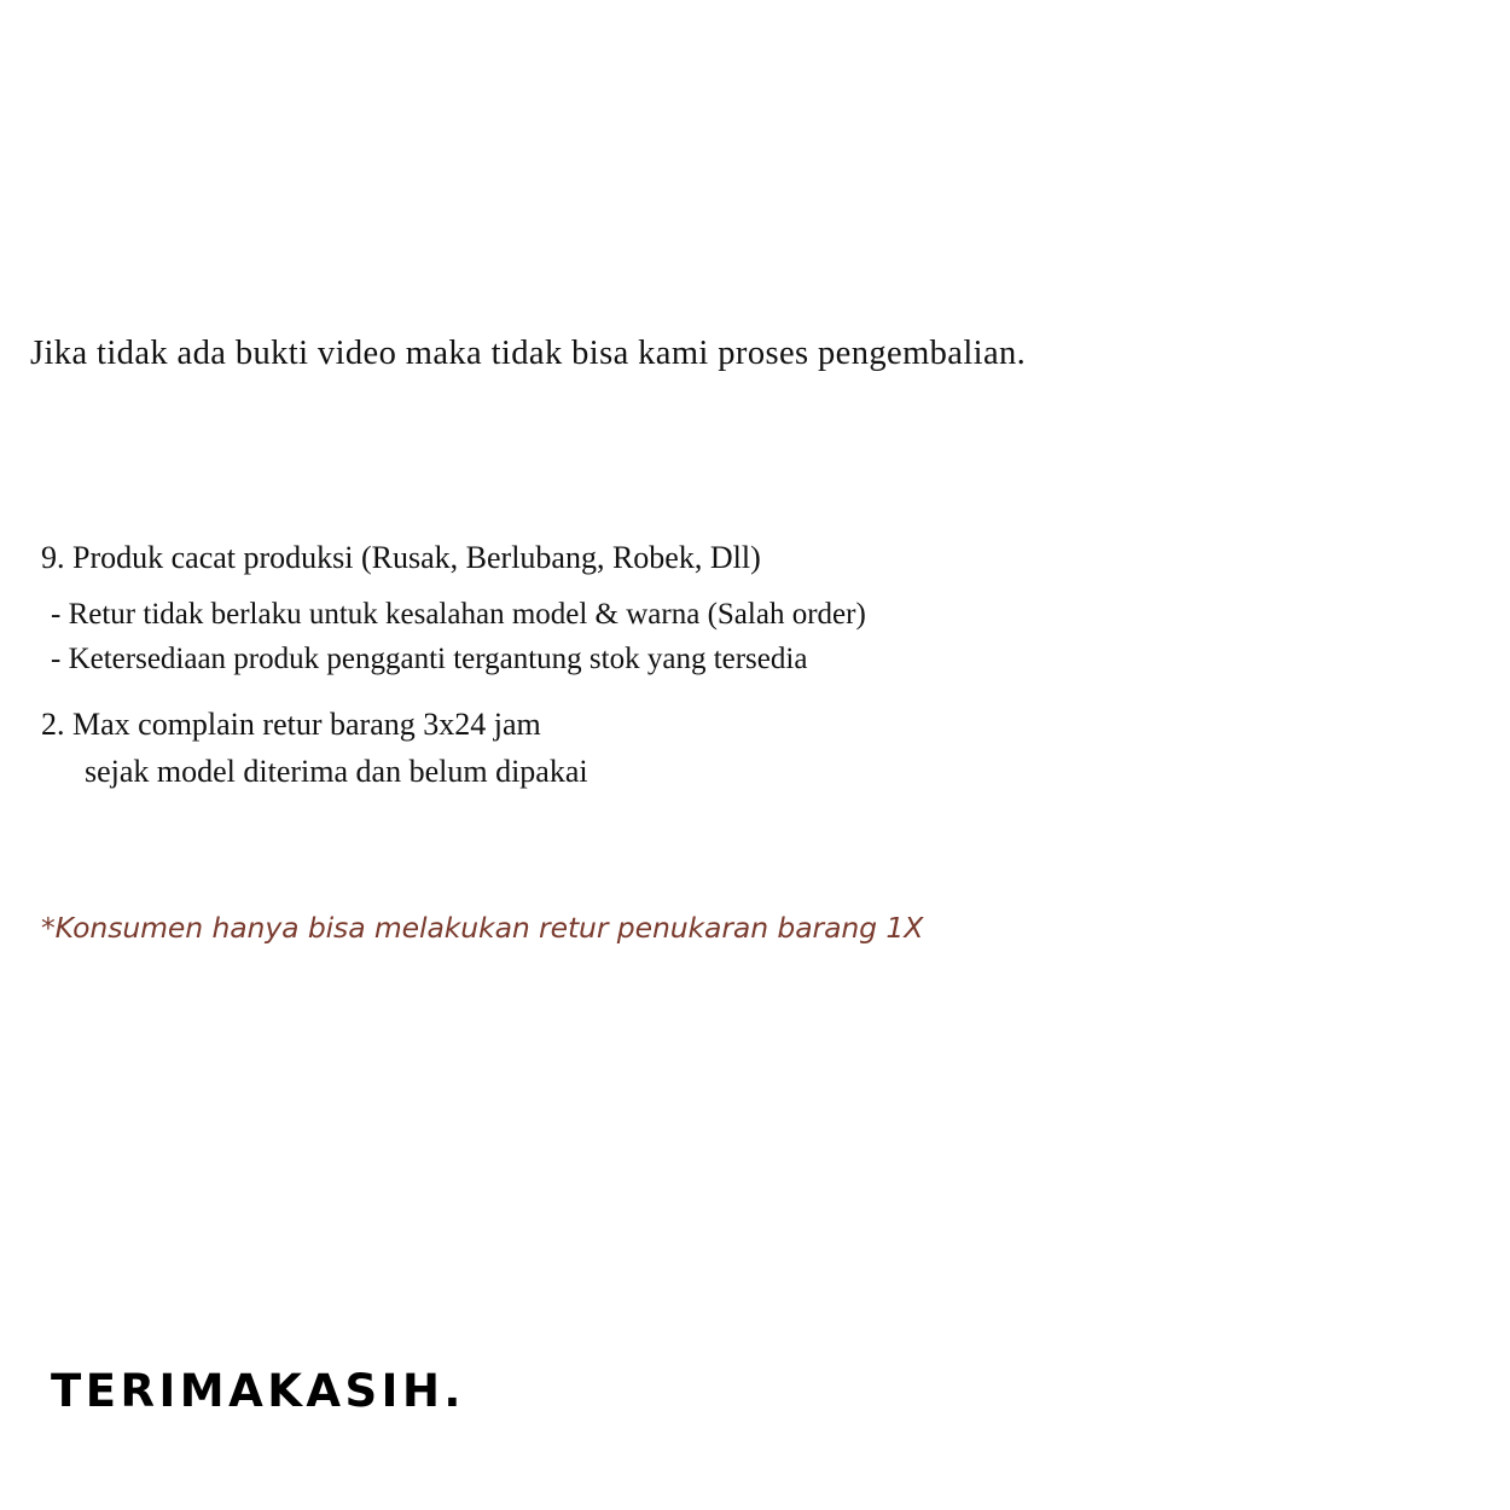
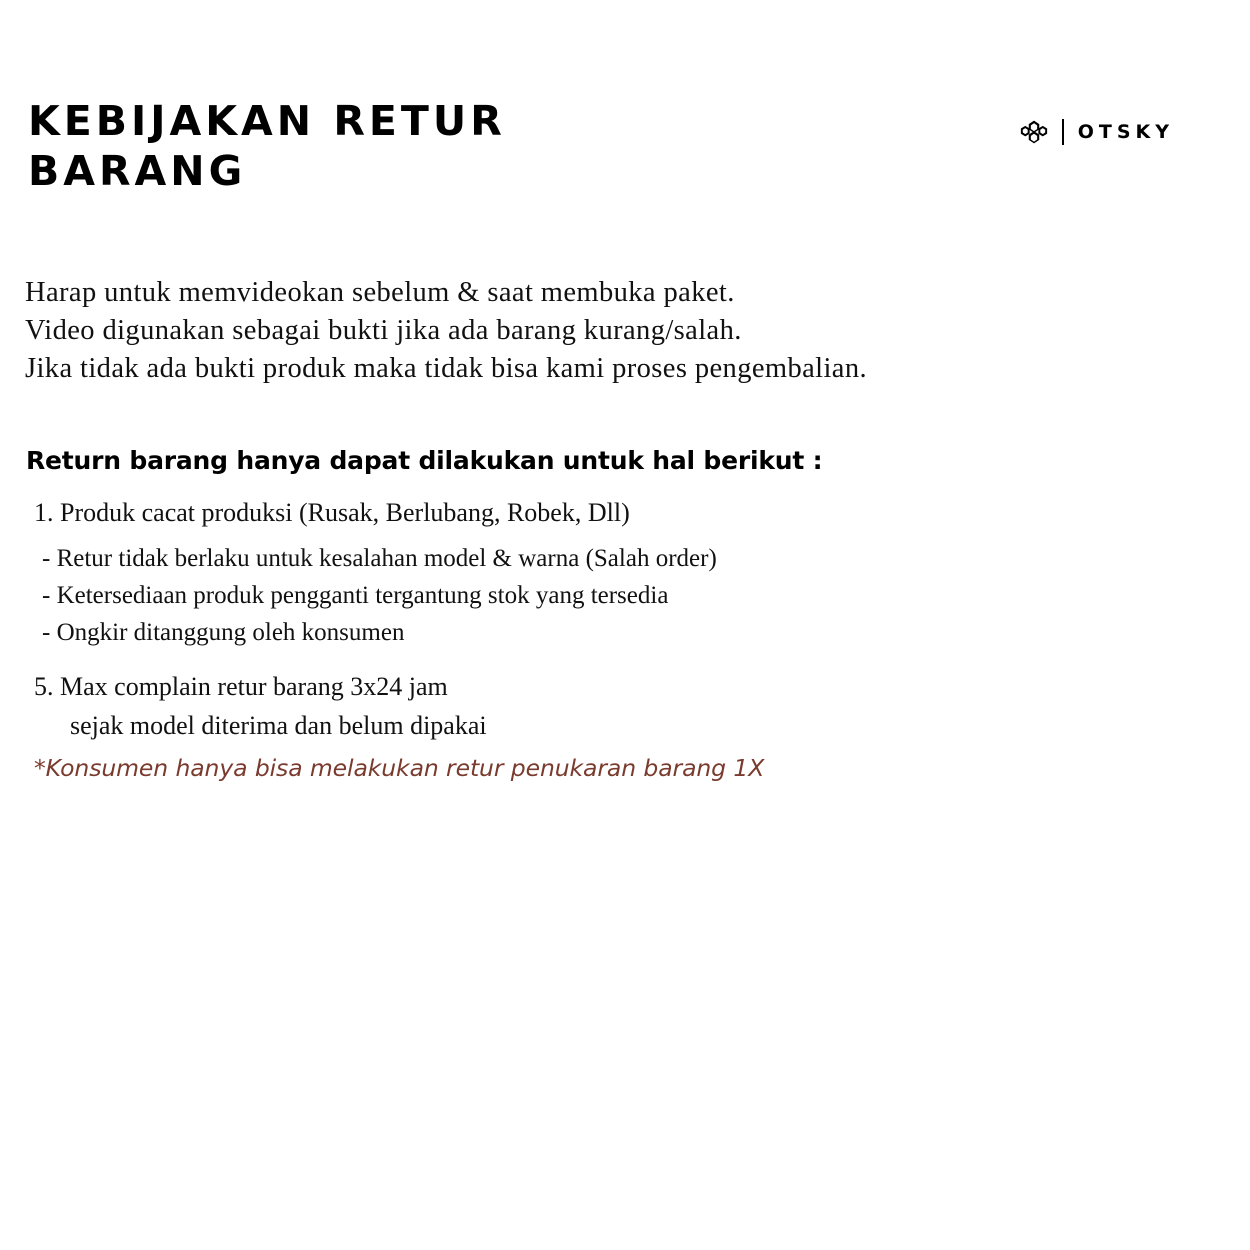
+ KEBIJAKAN RETUR BARANG
+ OTSKY
+ Harap untuk memvideokan sebelum & saat membuka paket.
+ Video digunakan sebagai bukti jika ada barang kurang/salah.
- Jika tidak ada bukti video maka tidak bisa kami proses pengembalian.
+ Jika tidak ada bukti produk maka tidak bisa kami proses pengembalian.
+ Return barang hanya dapat dilakukan untuk hal berikut :
- 9. Produk cacat produksi (Rusak, Berlubang, Robek, Dll)
+ 1. Produk cacat produksi (Rusak, Berlubang, Robek, Dll)
  - Retur tidak berlaku untuk kesalahan model & warna (Salah order)
  - Ketersediaan produk pengganti tergantung stok yang tersedia
+ - Ongkir ditanggung oleh konsumen
- 2. Max complain retur barang 3x24 jam
+ 5. Max complain retur barang 3x24 jam
  sejak model diterima dan belum dipakai
  *Konsumen hanya bisa melakukan retur penukaran barang 1X
- TERIMAKASIH.
